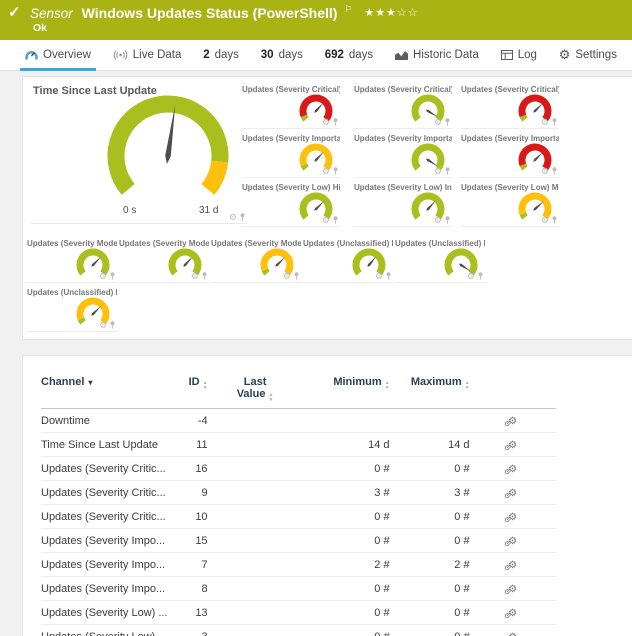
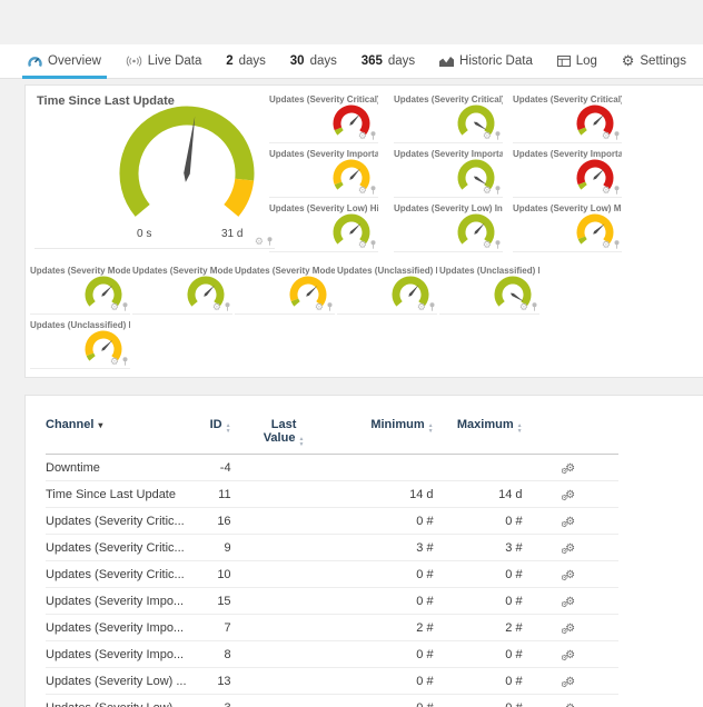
- ✓
- Sensor Windows Updates Status (PowerShell) ⚐ ★★★☆☆
- Ok
  Overview
  Live Data
  2
  days
  30
  days
- 692
+ 365
  days
  Historic Data
  Log
  ⚙
  Settings
  Time Since Last Update
  0 s
  31 d
  ⚙
  Updates (Severity Critical
  ⚙
  Updates (Severity Critical
  ⚙
  Updates (Severity Critical
  ⚙
  Updates (Severity Importa
  ⚙
  Updates (Severity Importa
  ⚙
  Updates (Severity Importa
  ⚙
  Updates (Severity Low) Hi
  ⚙
  Updates (Severity Low) In
  ⚙
  Updates (Severity Low) M
  ⚙
  Updates (Severity Mode
  ⚙
  ⚙
  Updates (Severity Mode
  ⚙
  Updates (Unclassified)
  ⚙
  Updates (Unclassified) I
  ⚙
  Updates (Unclassified)
  ⚙
  Channel ▾	ID	Last Value	Minimum	Maximum
  Downtime	-4				⚙
  Time Since Last Update	11		14 d	14 d	⚙
  Updates (Severity Critic...	16		0 #	0 #	⚙
  Updates (Severity Critic...	9		3 #	3 #	⚙
  Updates (Severity Critic...	10		0 #	0 #	⚙
  Updates (Severity Impo...	15		0 #	0 #	⚙
  Updates (Severity Impo...	7		2 #	2 #	⚙
  Updates (Severity Impo...	8		0 #	0 #	⚙
  Updates (Severity Low) ...	13		0 #	0 #	⚙
